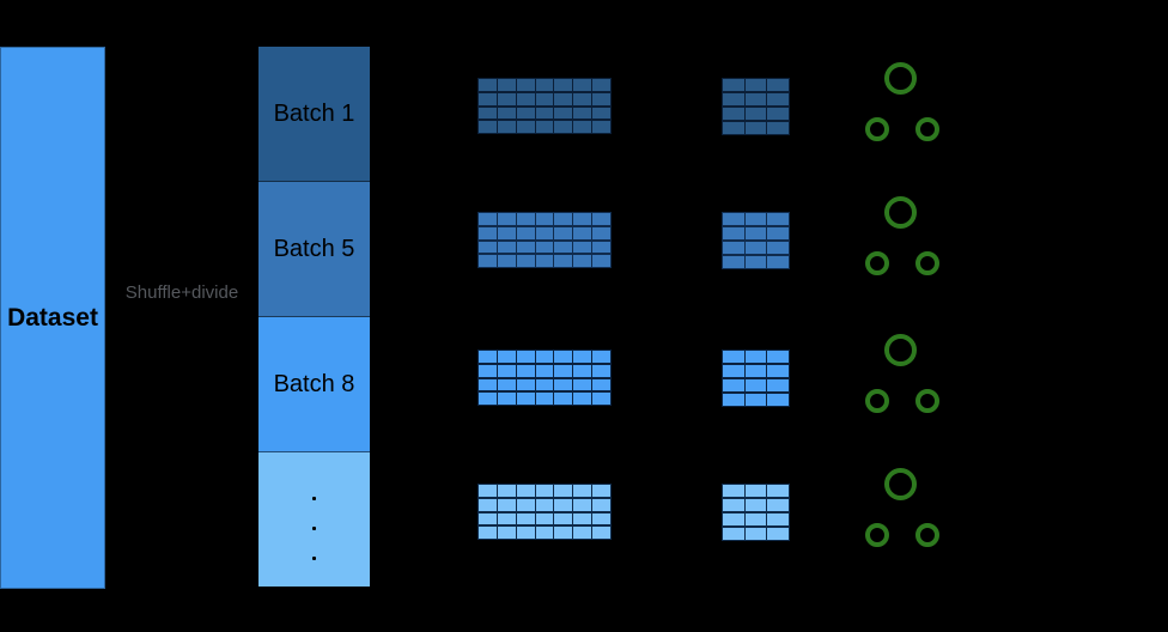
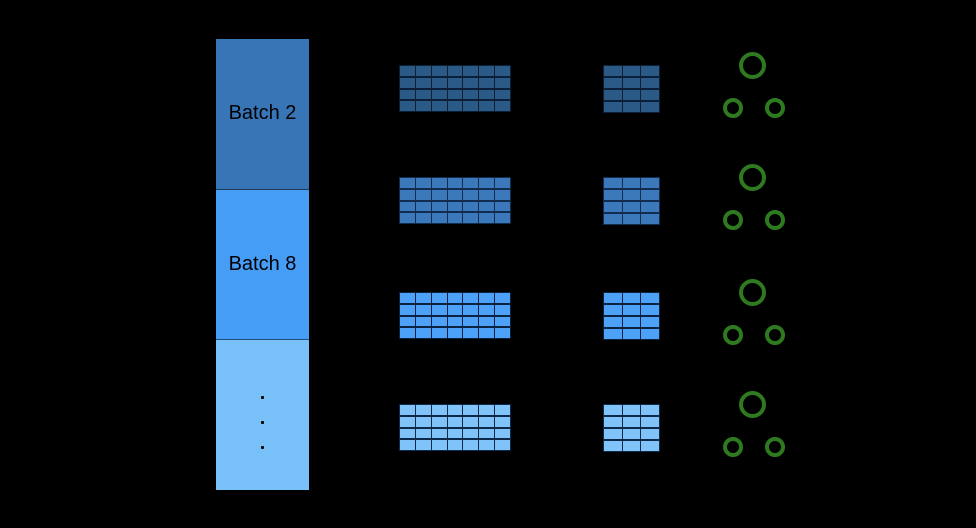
- Dataset
- Shuffle+divide
- Batch 1
- Batch 5
+ Batch 2
  Batch 8
